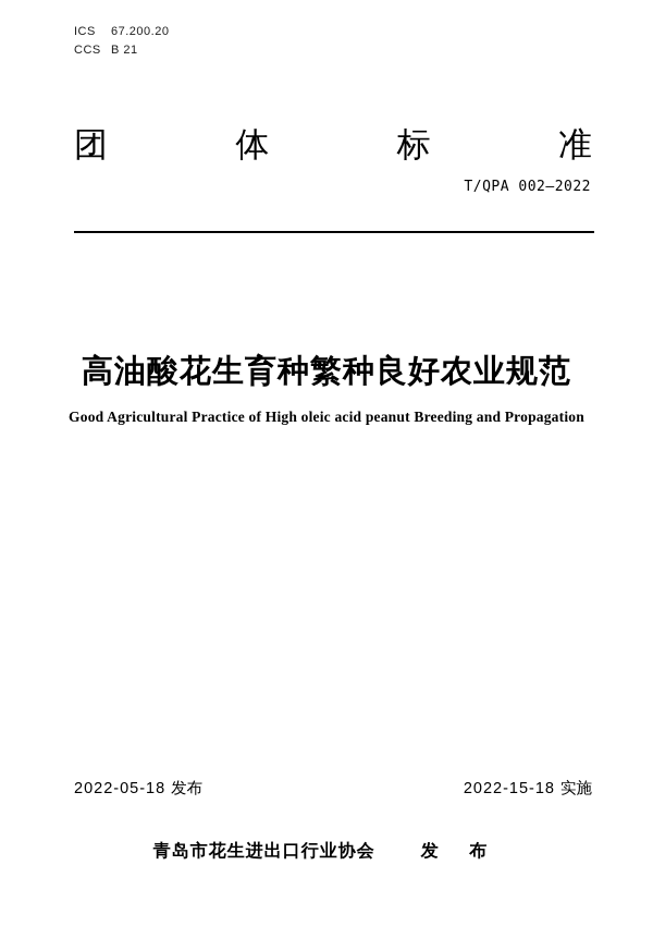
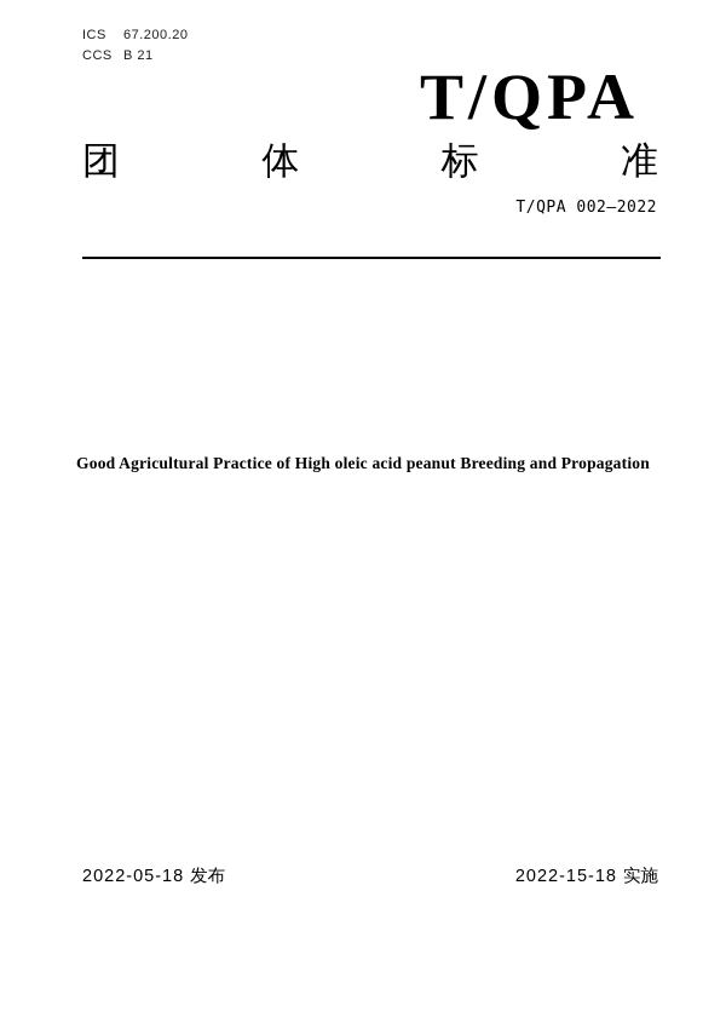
  ICS 67.200.20
  CCS B 21
+ T/QPA
  团
  体
  标
  准
  T/QPA 002—2022
- 高油酸花生育种繁种良好农业规范
  Good Agricultural Practice of High oleic acid peanut Breeding and Propagation
  2022-05-18 发布
  2022-15-18 实施
- 青岛市花生进出口行业协会 发 布
